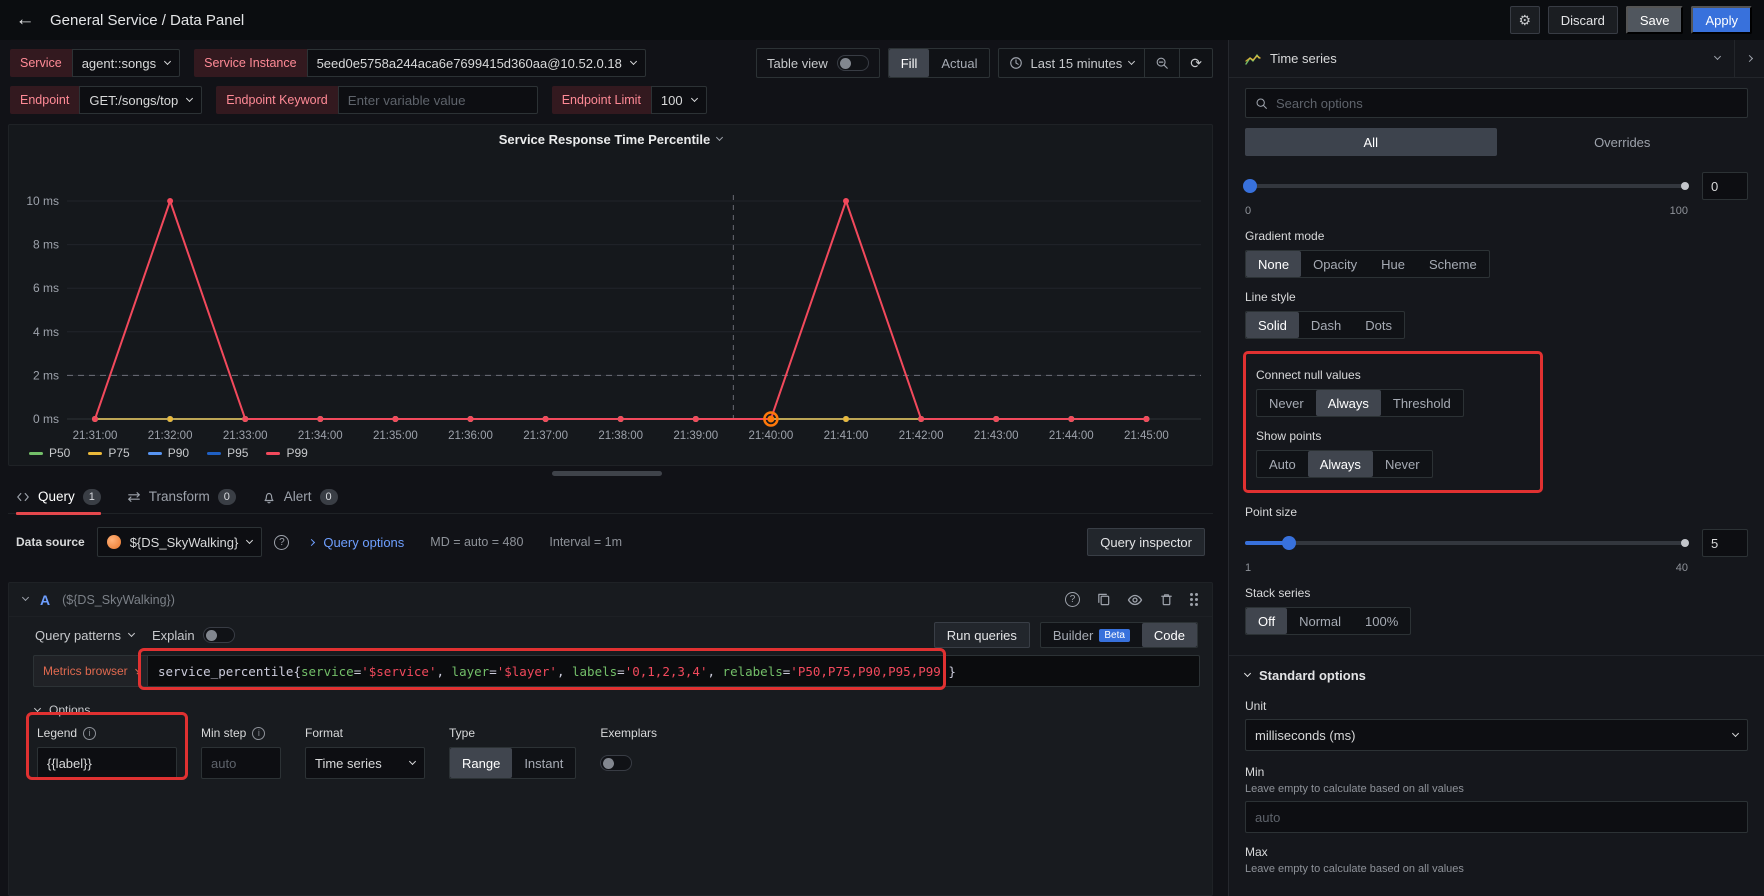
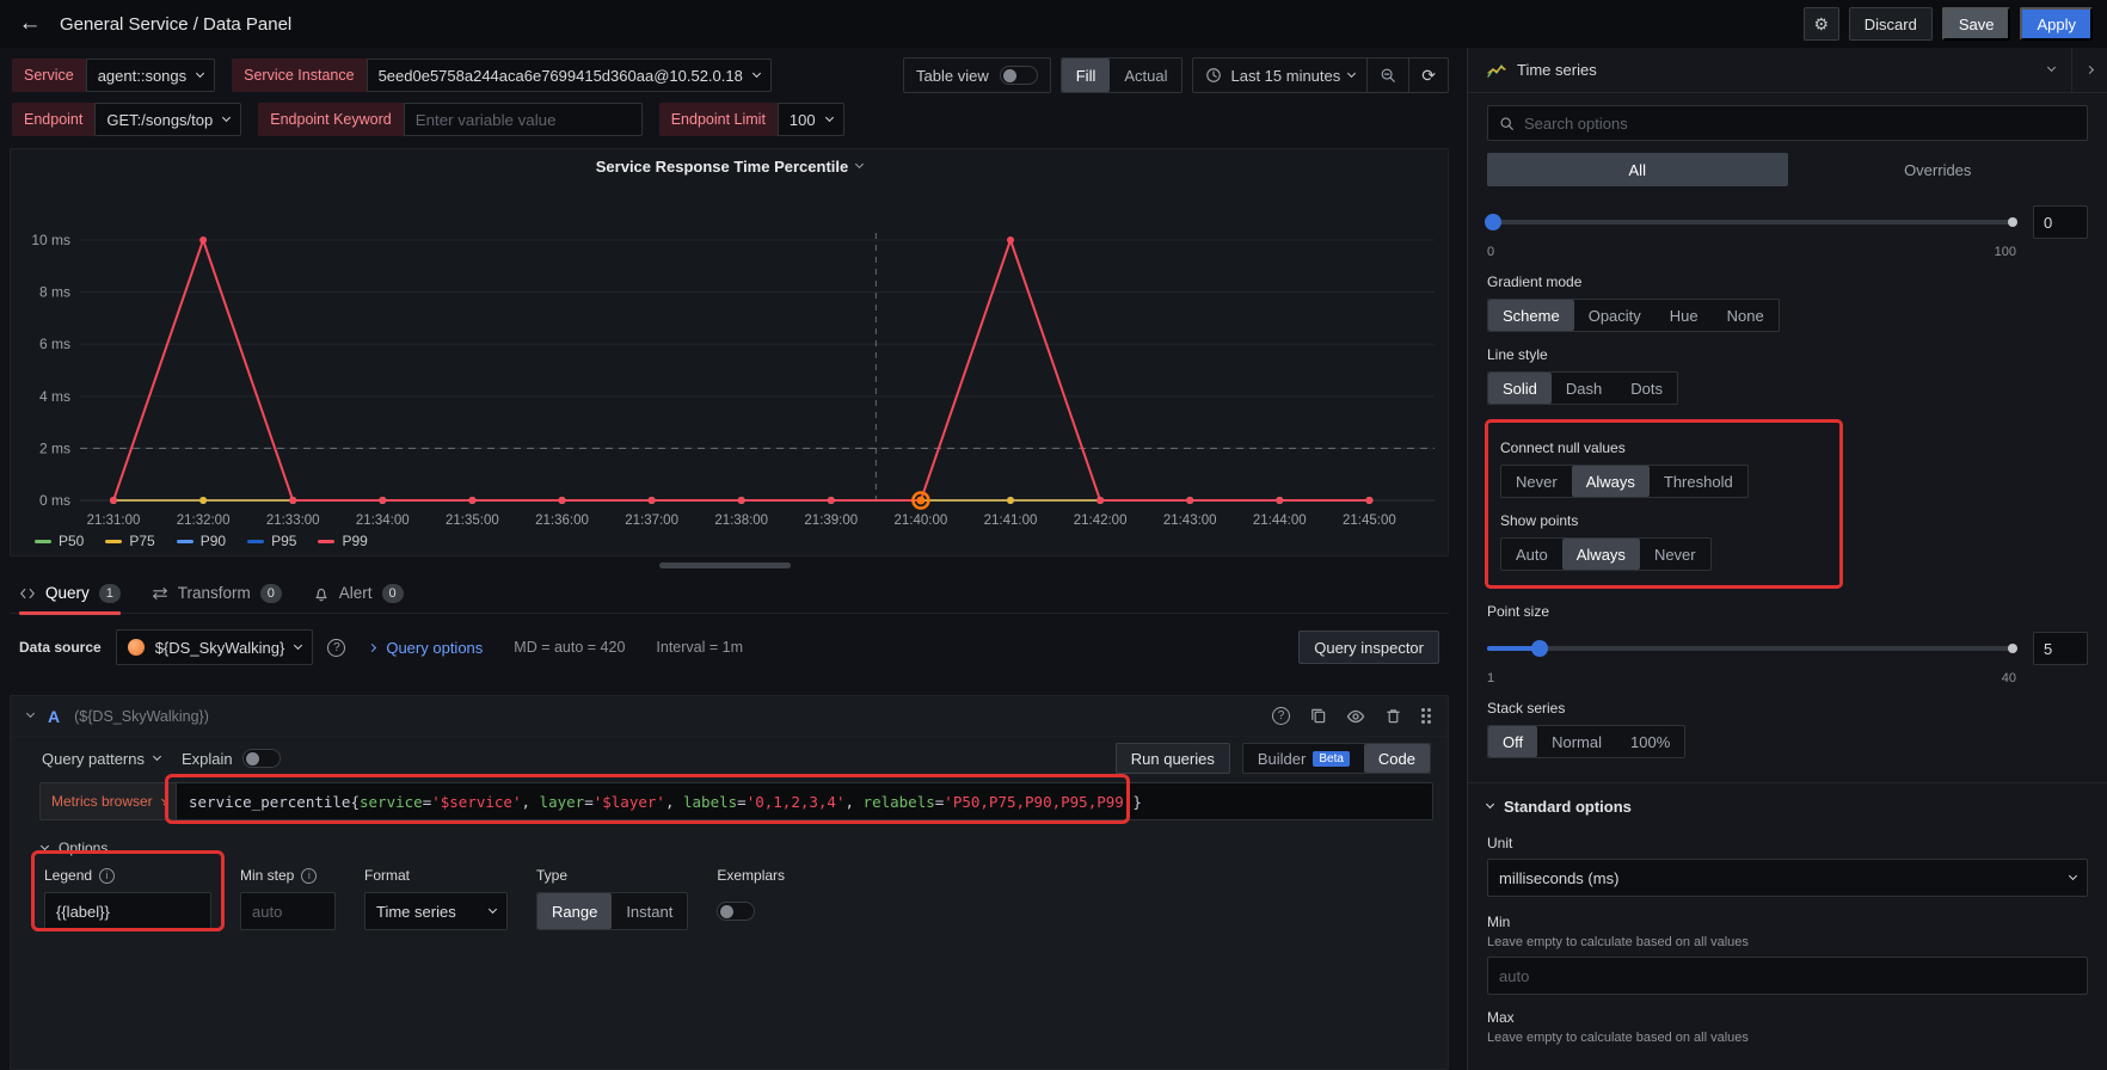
  ←
  General Service / Data Panel
  ⚙
  Discard
  Save
  Apply
  Service
  agent::songs
  Service Instance
  5eed0e5758a244aca6e7699415d360aa@10.52.0.18
  Table view
  Fill
  Actual
  Last 15 minutes
  ⟳
  Endpoint
  GET:/songs/top
  Endpoint Keyword
  Enter variable value
  Endpoint Limit
  100
  Service Response Time Percentile
  0 ms
  2 ms
  4 ms
  6 ms
  8 ms
  10 ms
  21:31:00
  21:32:00
  21:33:00
  21:34:00
  21:35:00
  21:36:00
  21:37:00
  21:38:00
  21:39:00
  21:40:00
  21:41:00
  21:42:00
  21:43:00
  21:44:00
  21:45:00
  P50
  P75
  P90
  P95
  P99
  Query
  1
  Transform
  0
  Alert
  0
  Data source
  ${DS_SkyWalking}
  ?
  Query options
- MD = auto = 480
+ MD = auto = 420
  Interval = 1m
  Query inspector
  A
  (${DS_SkyWalking})
  ?
  Query patterns
  Explain
  Run queries
  Builder
  Beta
  Code
  Metrics browser
  service_percentile{
  service
  =
  '$service'
  ,
  layer
  =
  '$layer'
  ,
  labels
  =
  '0,1,2,3,4'
  ,
  relabels
  =
  'P50,P75,P90,P95,P99'
  }
  Options
  Legend
  i
  {{label}}
  Min step
  i
  auto
  Format
  Time series
  Type
  Range
  Instant
  Exemplars
  Time series
  Search options
  All
  Overrides
  0
  0
  100
  Gradient mode
- None
+ Scheme
  Opacity
  Hue
- Scheme
+ None
  Line style
  Solid
  Dash
  Dots
  Connect null values
  Never
  Always
  Threshold
  Show points
  Auto
  Always
  Never
  Point size
  5
  1
  40
  Stack series
  Off
  Normal
  100%
  Standard options
  Unit
  milliseconds (ms)
  Min
  Leave empty to calculate based on all values
  auto
  Max
  Leave empty to calculate based on all values
